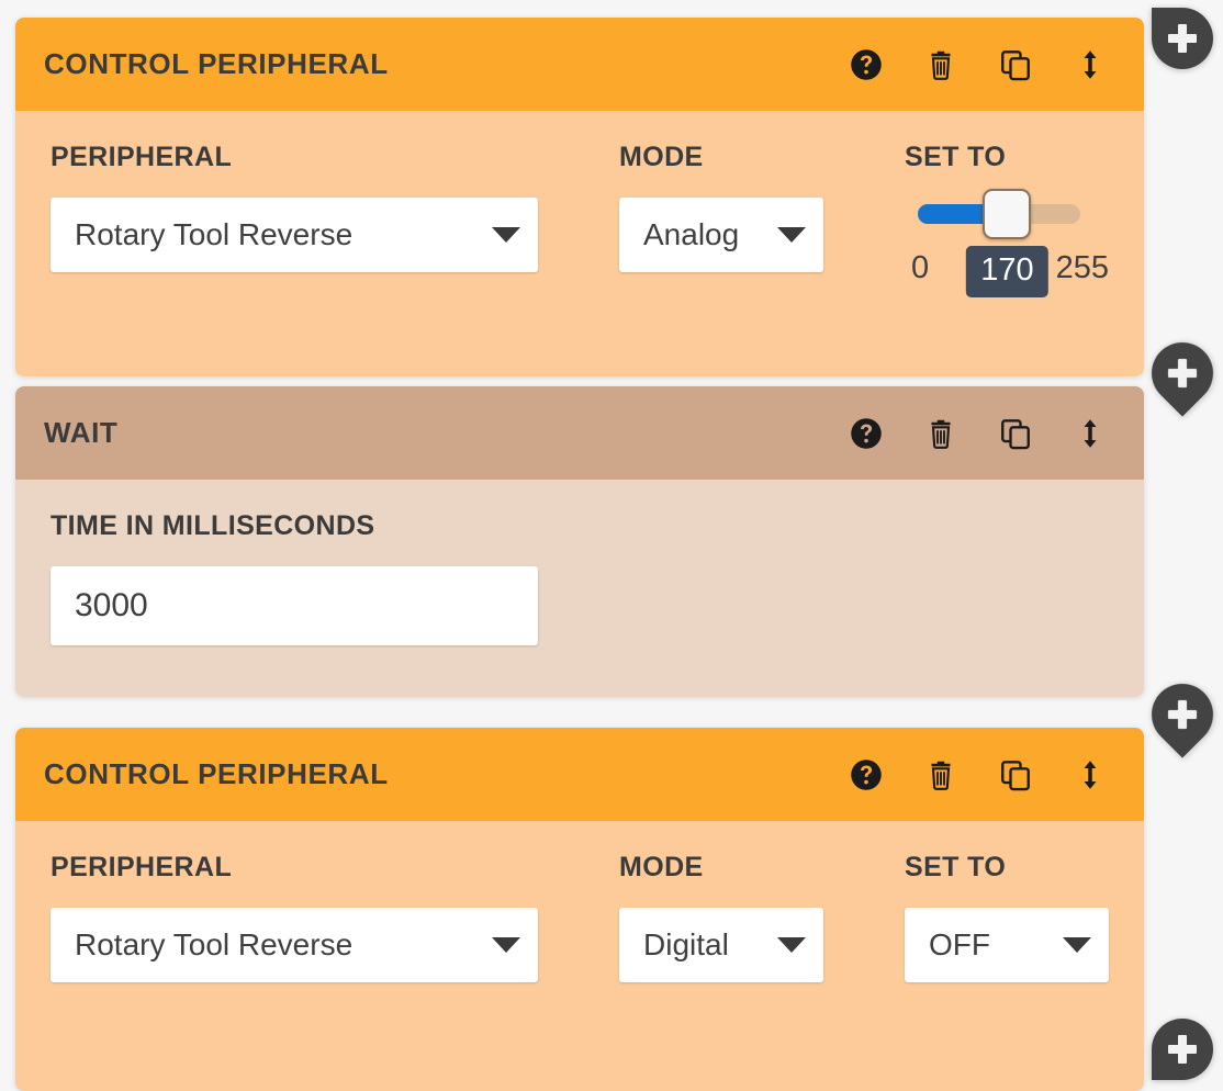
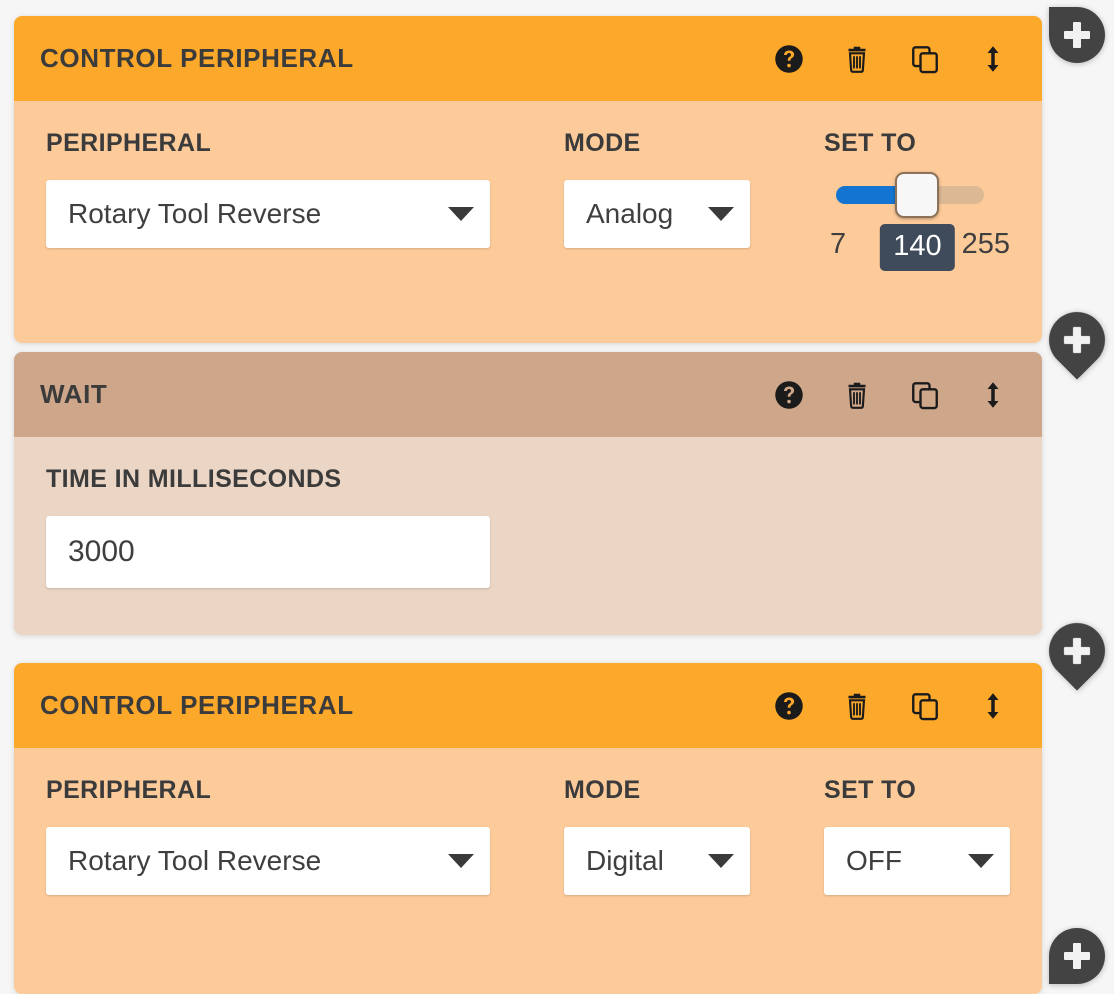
  CONTROL PERIPHERAL
  PERIPHERAL
  Rotary Tool Reverse
  MODE
  Analog
  SET TO
- 0
+ 7
  255
- 170
+ 140
  WAIT
  TIME IN MILLISECONDS
  3000
  CONTROL PERIPHERAL
  PERIPHERAL
  Rotary Tool Reverse
  MODE
  Digital
  SET TO
  OFF
